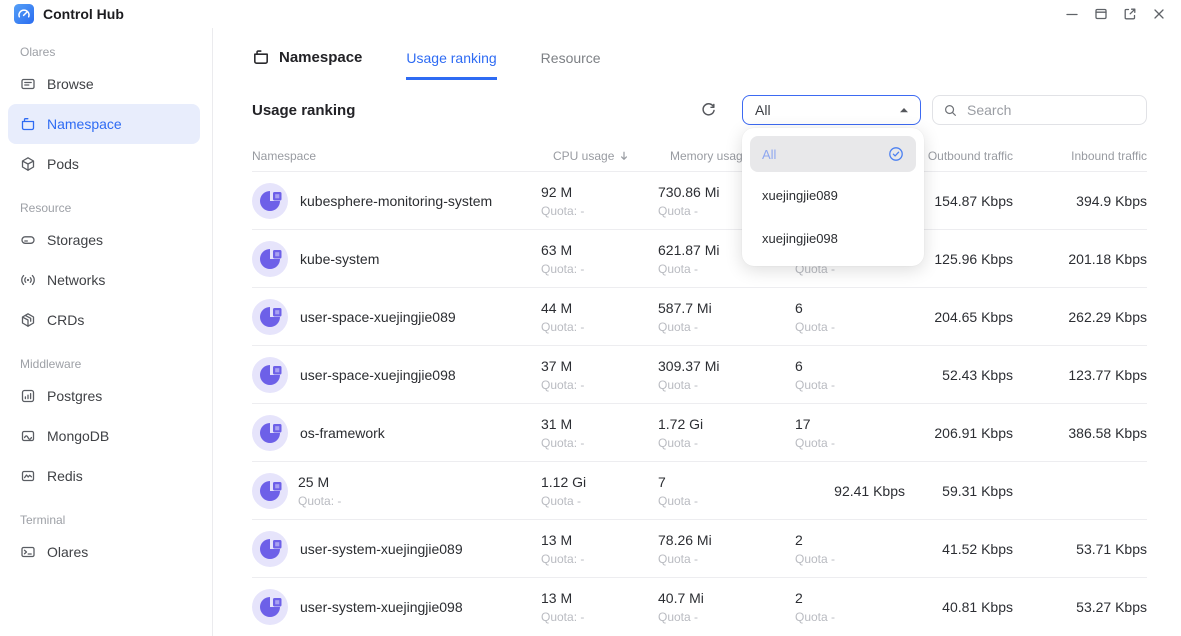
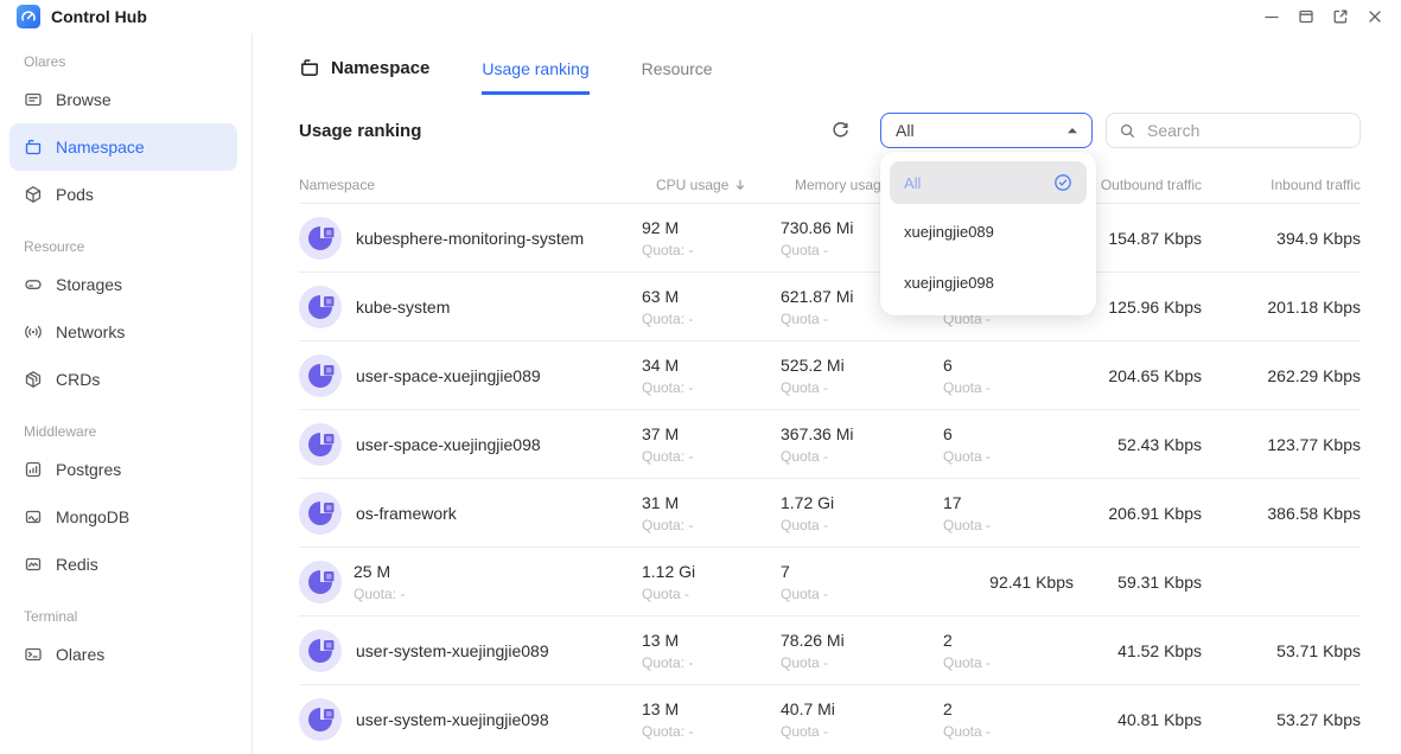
  Control Hub
  Olares
  Browse
  Namespace
  Pods
  Resource
  Storages
  Networks
  CRDs
  Middleware
  Postgres
  MongoDB
  Redis
  Terminal
  Olares
  Namespace
  Usage ranking
  Resource
  Usage ranking
  All
  All
  xuejingjie089
  xuejingjie098
  Search
  Namespace
  CPU usage
  Memory usag
  Outbound traffic
  Inbound traffic
  kubesphere-monitoring-system
  92 M
  Quota: -
  730.86 Mi
  Quota -
  154.87 Kbps
  394.9 Kbps
  kube-system
  63 M
  Quota: -
  621.87 Mi
  Quota -
  Quota -
  125.96 Kbps
  201.18 Kbps
  user-space-xuejingjie089
- 44 M
+ 34 M
  Quota: -
- 587.7 Mi
+ 525.2 Mi
  Quota -
  6
  Quota -
  204.65 Kbps
  262.29 Kbps
  user-space-xuejingjie098
  37 M
  Quota: -
- 309.37 Mi
+ 367.36 Mi
  Quota -
  6
  Quota -
  52.43 Kbps
  123.77 Kbps
  os-framework
  31 M
  Quota: -
  1.72 Gi
  Quota -
  17
  Quota -
  206.91 Kbps
  386.58 Kbps
  25 M
  Quota: -
  1.12 Gi
  Quota -
  7
  Quota -
  92.41 Kbps
  59.31 Kbps
  user-system-xuejingjie089
  13 M
  Quota: -
  78.26 Mi
  Quota -
  2
  Quota -
  41.52 Kbps
  53.71 Kbps
  user-system-xuejingjie098
  13 M
  Quota: -
  40.7 Mi
  Quota -
  2
  Quota -
  40.81 Kbps
  53.27 Kbps
